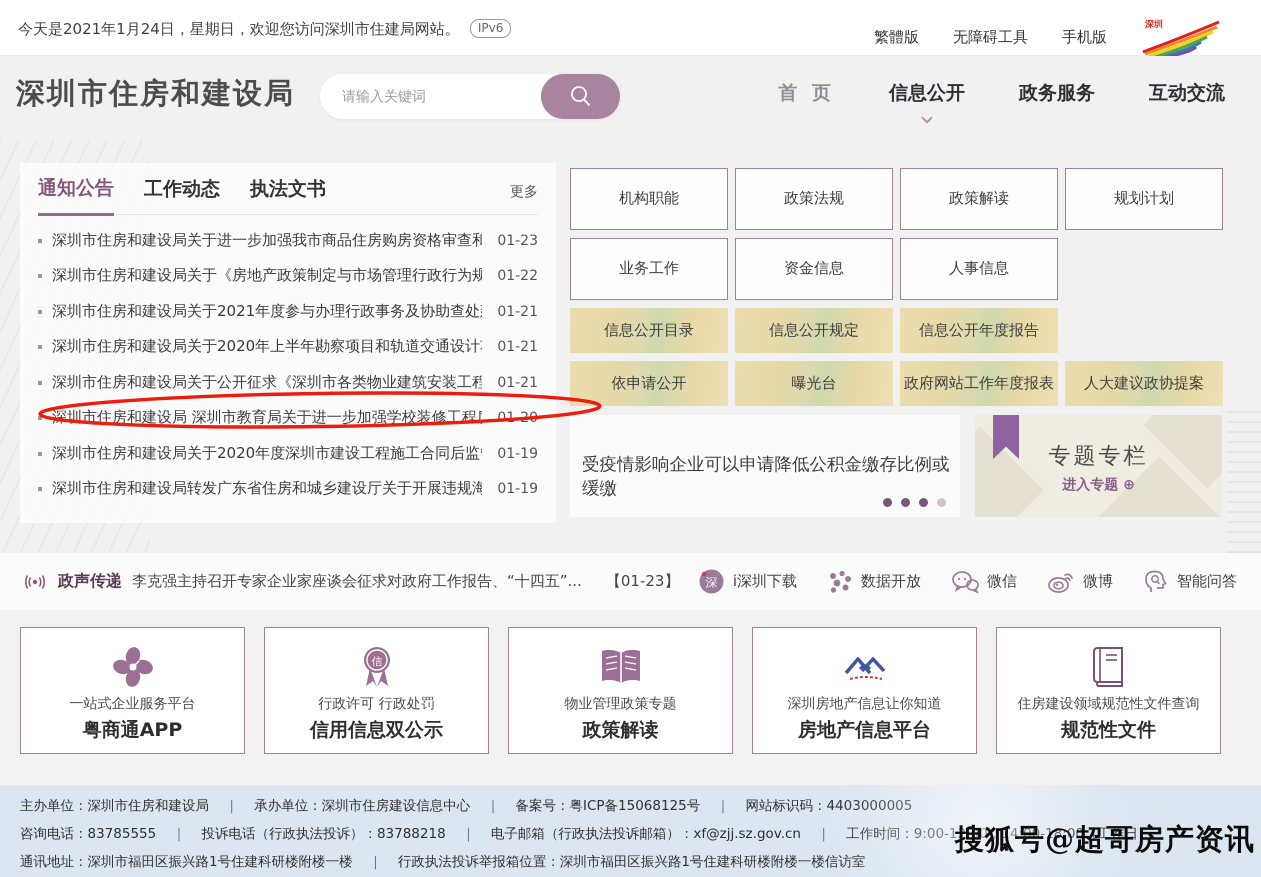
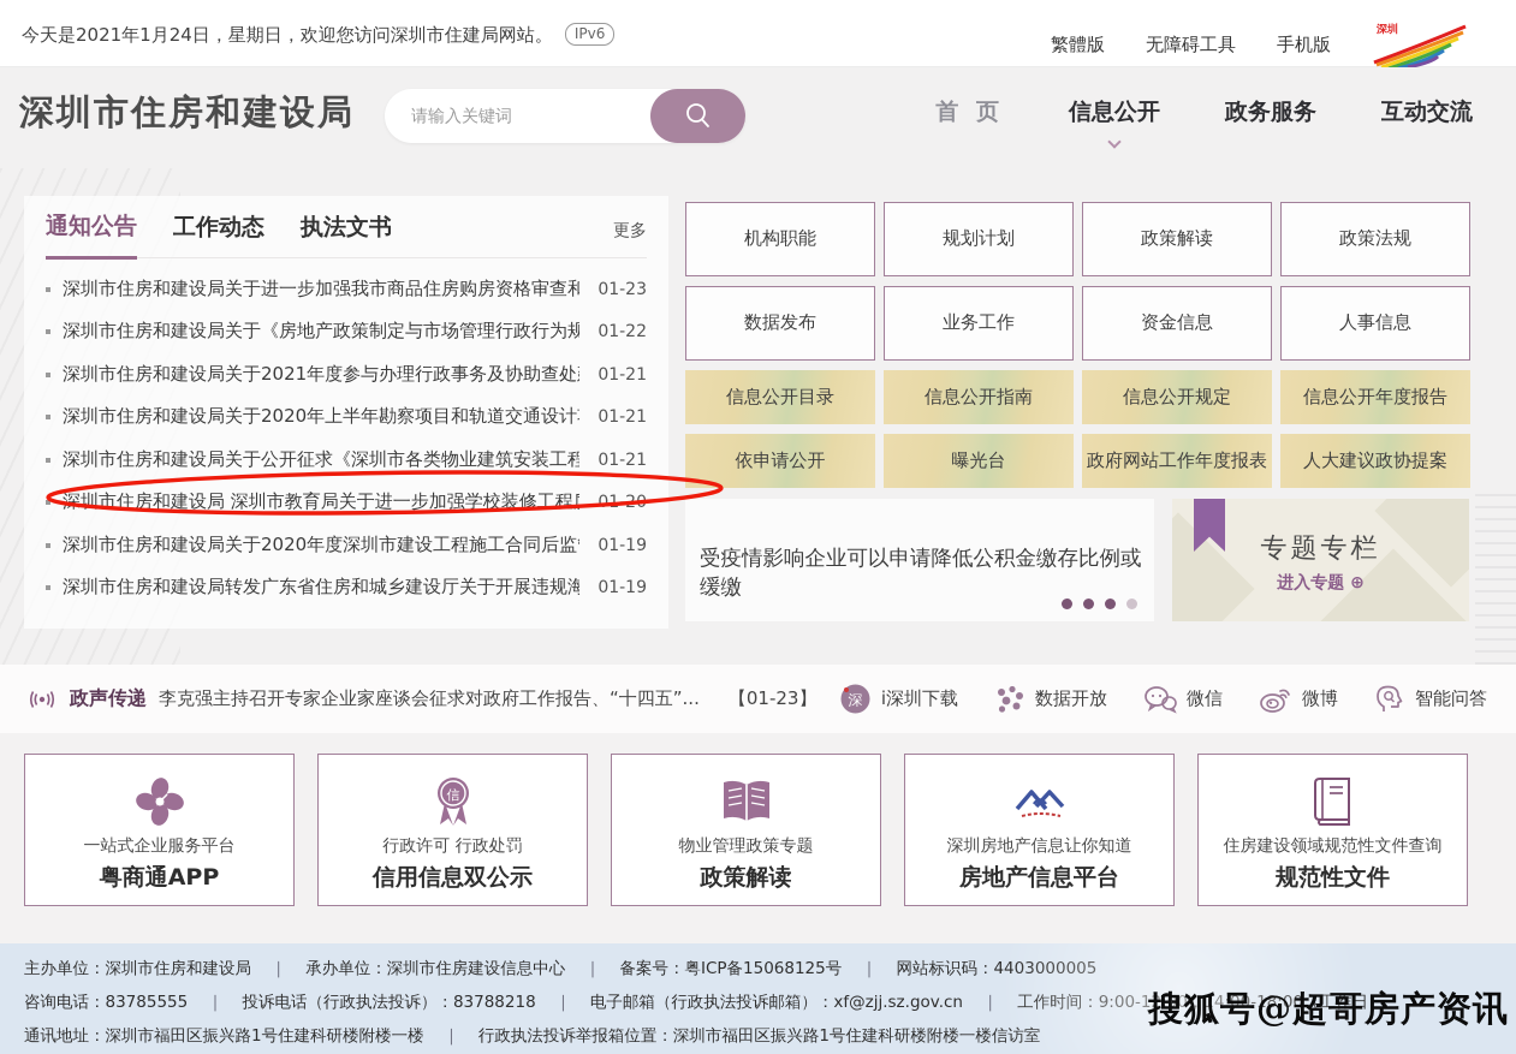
  今天是2021年1月24日，星期日，欢迎您访问深圳市住建局网站。 IPv6
  繁體版
  无障碍工具
  手机版
  深圳
  深圳市住房和建设局
  请输入关键词
  首 页
  信息公开
  政务服务
  互动交流
  通知公告
  工作动态
  执法文书
  更多
  深圳市住房和建设局关于进一步加强我市商品住房购房资格审查和
  01-23
  深圳市住房和建设局关于《房地产政策制定与市场管理行政行为规
  01-22
  深圳市住房和建设局关于2021年度参与办理行政事务及协助查处
  01-21
  深圳市住房和建设局关于2020年上半年勘察项目和轨道交通设计
  01-21
  深圳市住房和建设局关于公开征求《深圳市各类物业建筑安装工程
  01-21
  深圳市住房和建设局 深圳市教育局关于进一步加强学校装修工程
  深圳市住房和建设局关于2020年度深圳市建设工程施工合同后监
  01-19
  深圳市住房和建设局转发广东省住房和城乡建设厅关于开展违规海
  01-19
  机构职能
- 政策法规
+ 规划计划
  政策解读
- 规划计划
+ 政策法规
+ 数据发布
  业务工作
  资金信息
  人事信息
  信息公开目录
+ 信息公开指南
  信息公开规定
  信息公开年度报告
  依申请公开
  曝光台
  政府网站工作年度报表
  人大建议政协提案
  受疫情影响企业可以申请降低公积金缴存比例或缓缴
  专题专栏
  进入专题 ⊕
  政声传递
  李克强主持召开专家企业家座谈会征求对政府工作报告、“十四五”...
  【01-23】
  深
  i深圳下载
  数据开放
  微信
  微博
  智能问答
  一站式企业服务平台
  粤商通APP
  信
  行政许可 行政处罚
  信用信息双公示
  物业管理政策专题
  政策解读
  深圳房地产信息让你知道
  房地产信息平台
  住房建设领域规范性文件查询
  规范性文件
  主办单位：深圳市住房和建设局
  ｜
  承办单位：深圳市住房建设信息中心
  ｜
  备案号：粤ICP备15068125号
  ｜
  咨询电话：83785555
  ｜
  投诉电话（行政执法投诉）：83788218
  ｜
  电子邮箱（行政执法投诉邮箱）：xf@zjj.
  通讯地址：深圳市福田区振兴路1号住建科研楼附楼一楼
  ｜
  行政执法投诉举报箱位置：深圳市福田区振兴路1号住建科
  搜狐号@超哥房产资讯
